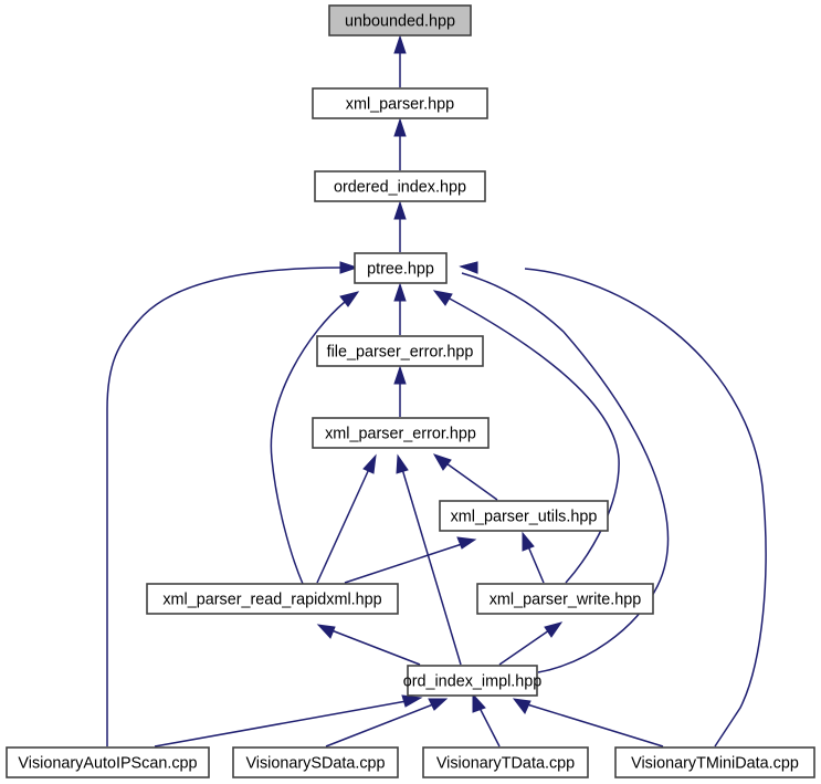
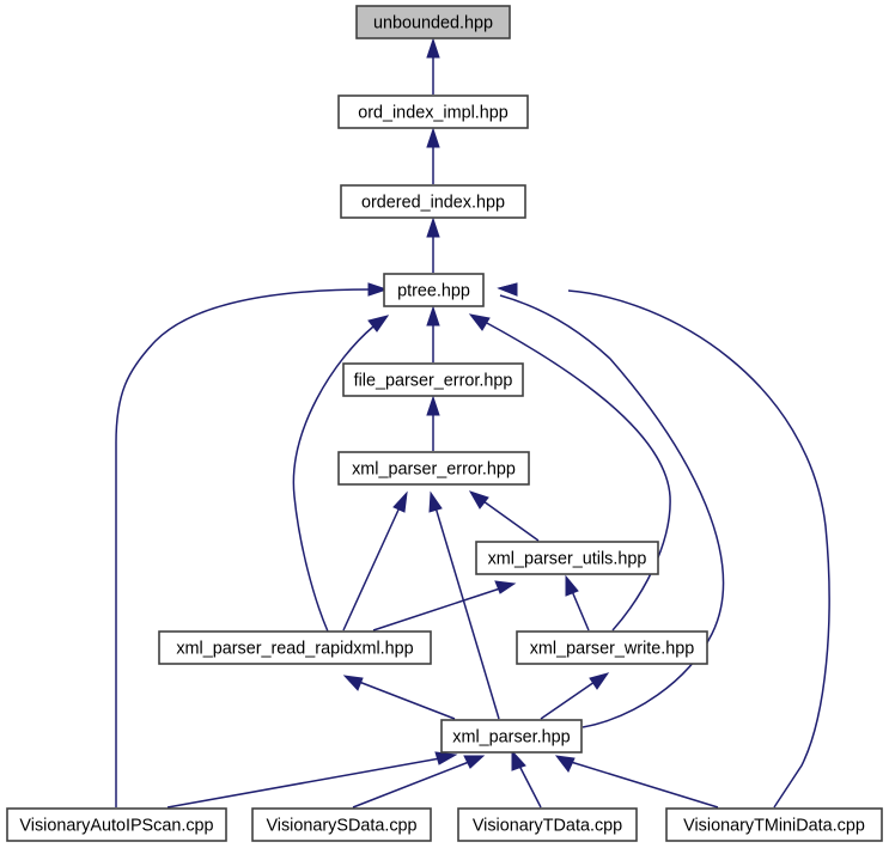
  unbounded.hpp
- xml_parser.hpp
+ ord_index_impl.hpp
  ordered_index.hpp
  ptree.hpp
  file_parser_error.hpp
  xml_parser_error.hpp
  xml_parser_utils.hpp
  xml_parser_read_rapidxml.hpp
  xml_parser_write.hpp
- ord_index_impl.hpp
+ xml_parser.hpp
  VisionaryAutoIPScan.cpp
  VisionarySData.cpp
  VisionaryTData.cpp
  VisionaryTMiniData.cpp
